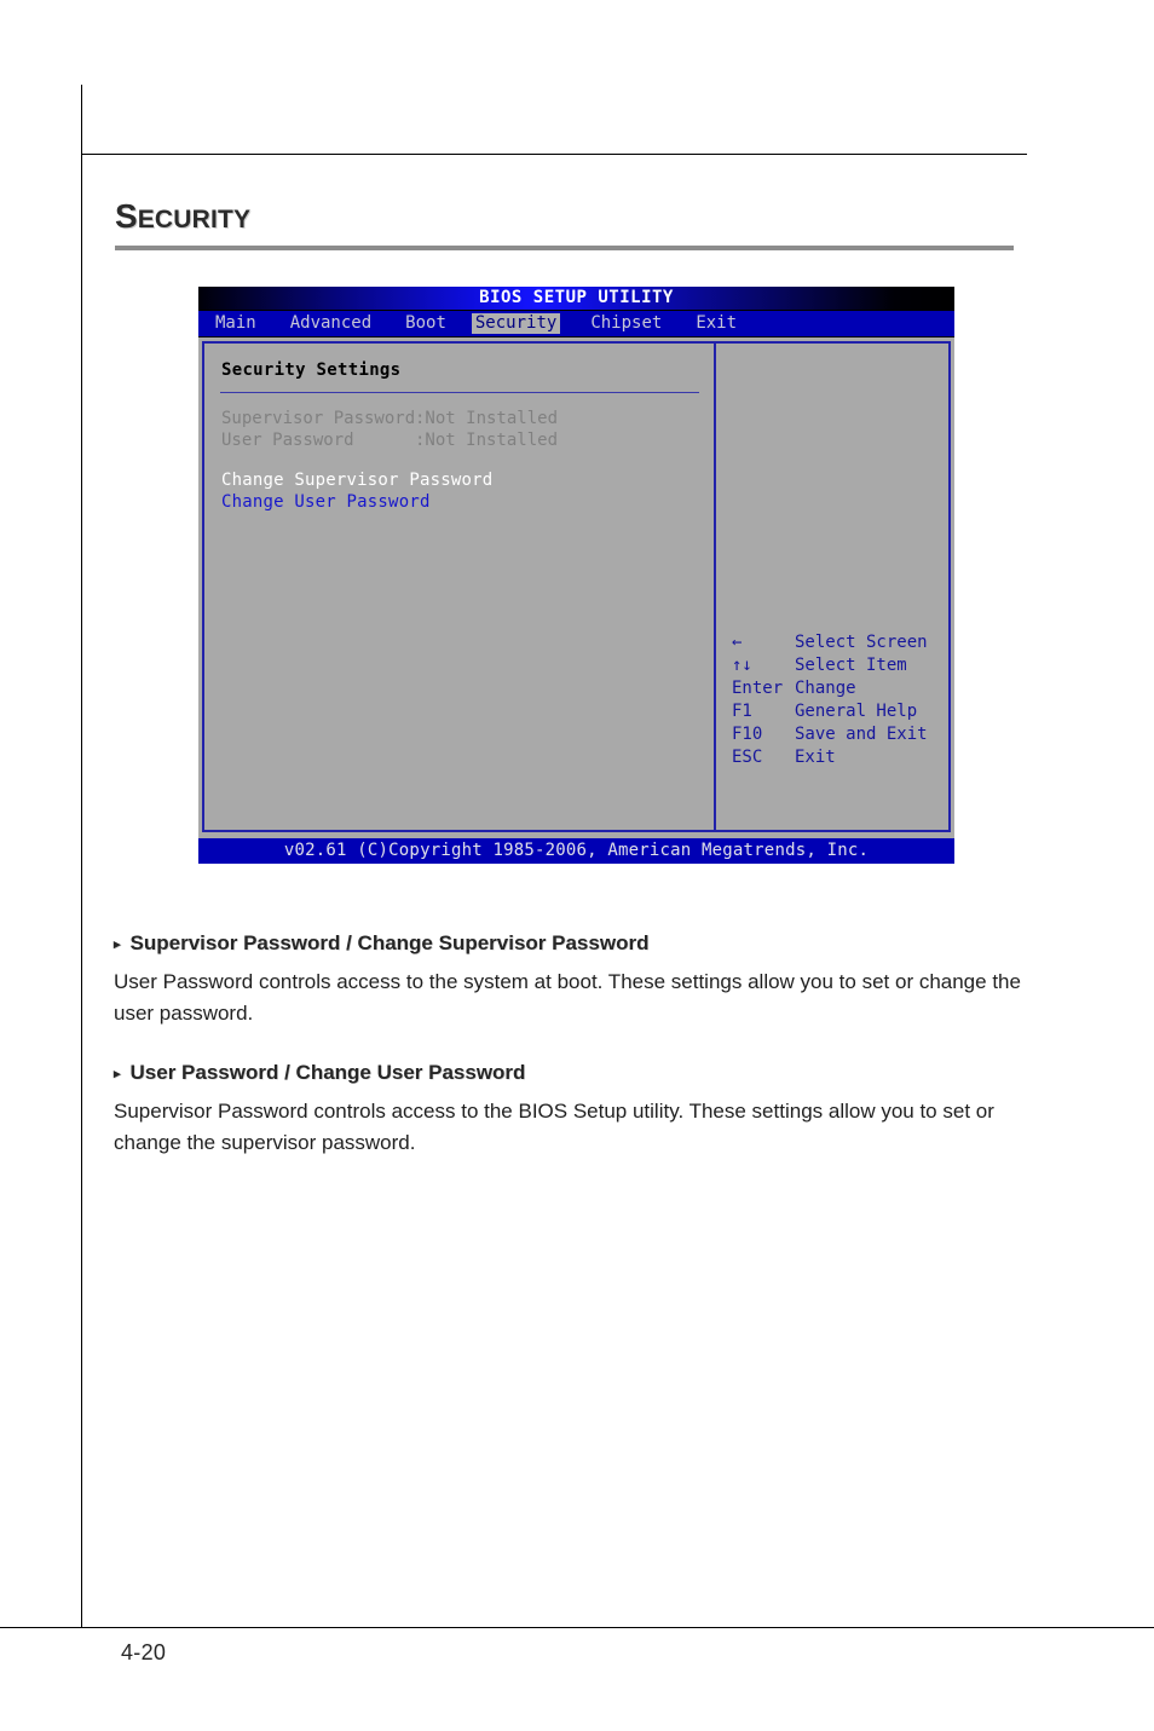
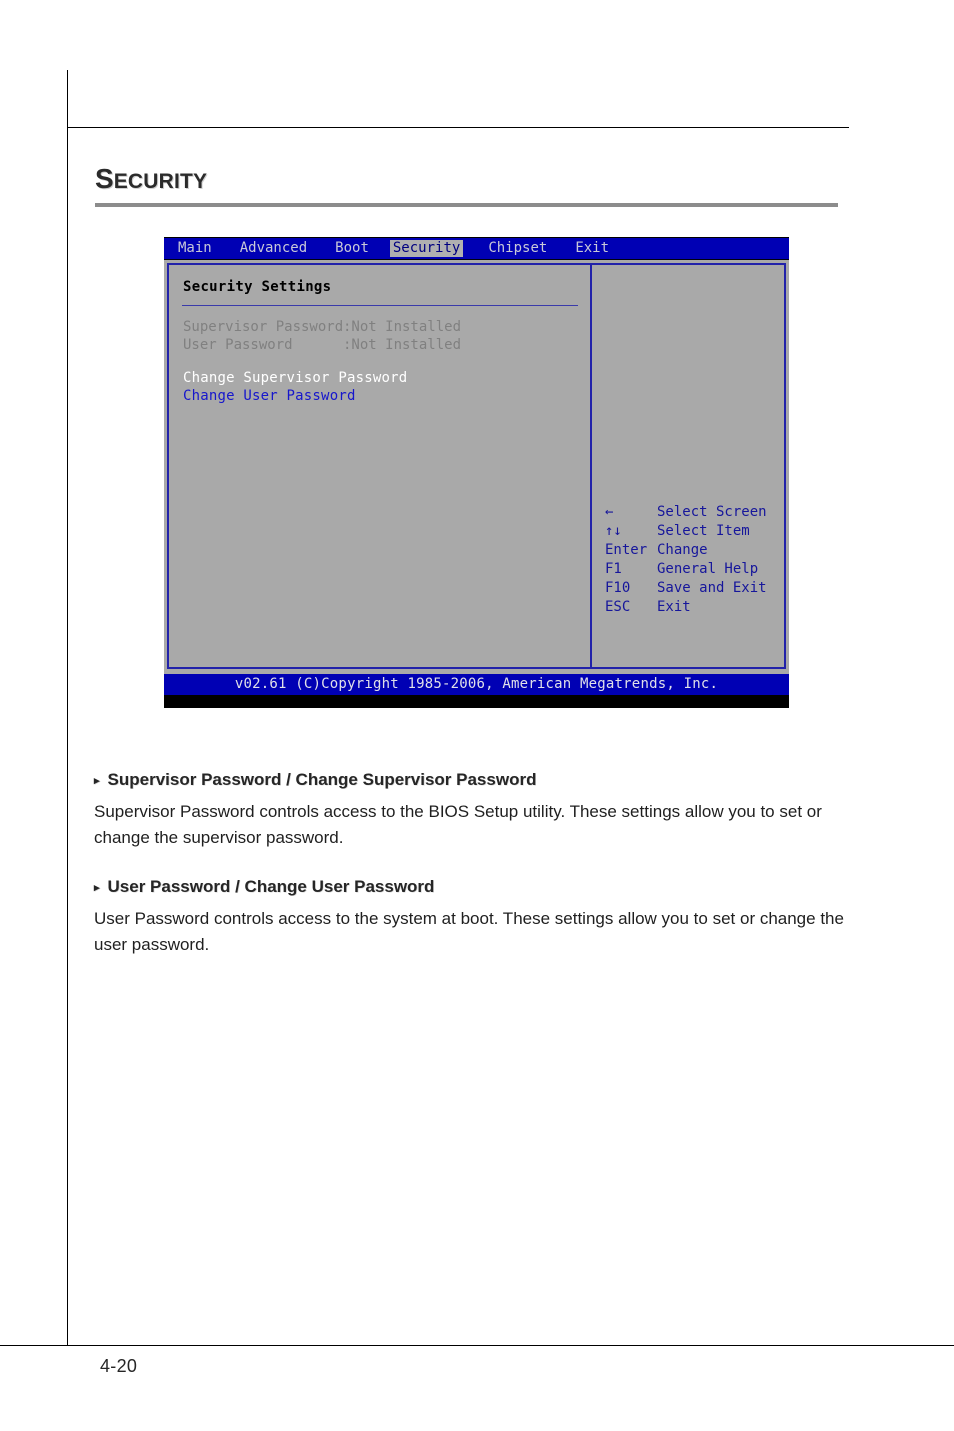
  SECURITY
- BIOS SETUP UTILITY
  Main
  Advanced
  Boot
  Security
  Chipset
  Exit
  Security Settings
  Supervisor Password
  :Not Installed
  User Password
  :Not Installed
  Change Supervisor Password
  Change User Password
  ←
  Select Screen
  ↑↓
  Select Item
  Enter
  Change
  F1
  General Help
  F10
  Save and Exit
  ESC
  Exit
  v02.61 (C)Copyright 1985-2006, American Megatrends, Inc.
  ▸
  Supervisor Password / Change Supervisor Password
- User Password controls access to the system at boot. These settings allow you to set or change the user password.
+ Supervisor Password controls access to the BIOS Setup utility. These settings allow you to set or change the supervisor password.
  ▸
  User Password / Change User Password
- Supervisor Password controls access to the BIOS Setup utility. These settings allow you to set or change the supervisor password.
+ User Password controls access to the system at boot. These settings allow you to set or change the user password.
  4-20
